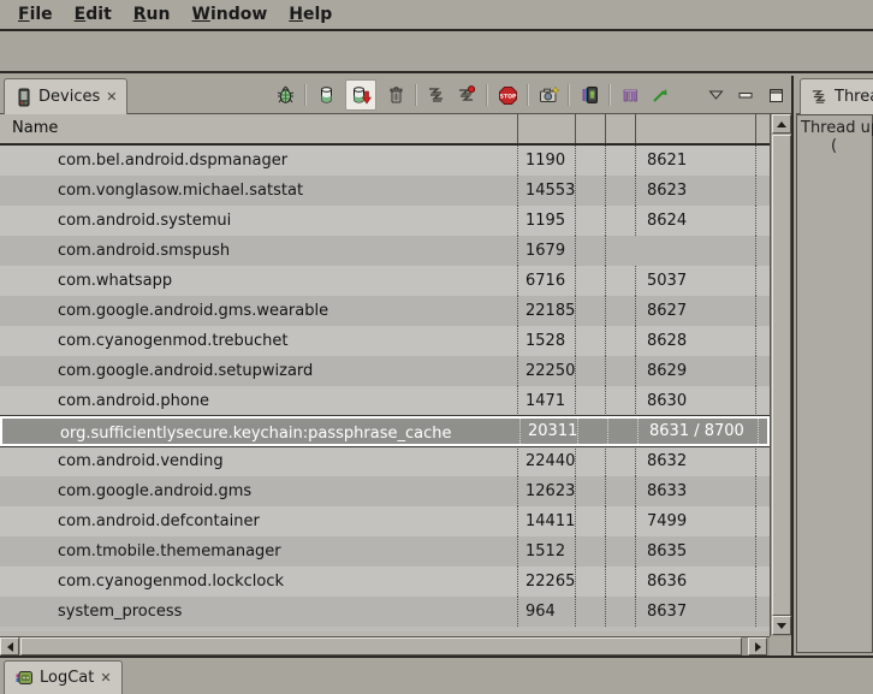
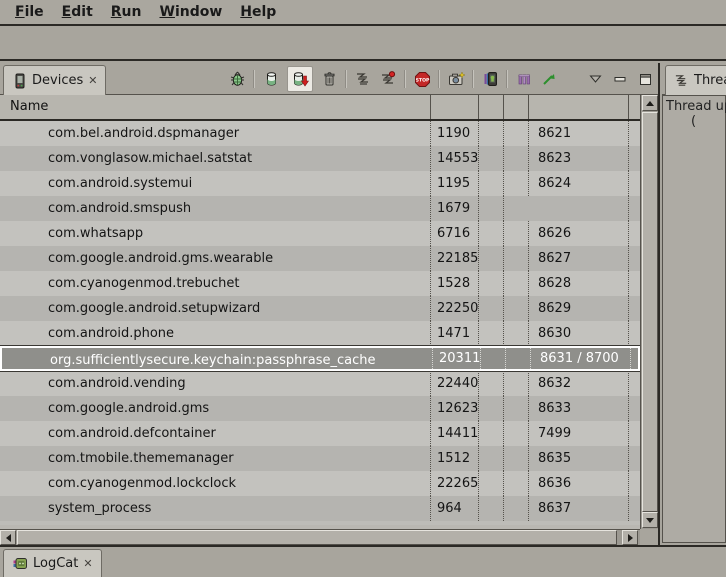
  File
  Edit
  Run
  Window
  Help
  Devices
  ✕
  Name
  com.bel.android.dspmanager
  1190
  8621
  com.vonglasow.michael.satstat
  14553
  8623
  com.android.systemui
  1195
  8624
  com.android.smspush
  1679
  com.whatsapp
  6716
- 5037
+ 8626
  com.google.android.gms.wearable
  22185
  8627
  com.cyanogenmod.trebuchet
  1528
  8628
  com.google.android.setupwizard
  22250
  8629
  com.android.phone
  1471
  8630
  org.sufficientlysecure.keychain:passphrase_cache
  20311
  8631 / 8700
  com.android.vending
  22440
  8632
  com.google.android.gms
  12623
  8633
  com.android.defcontainer
  14411
  7499
  com.tmobile.thememanager
  1512
  8635
  com.cyanogenmod.lockclock
  22265
  8636
  system_process
  964
  8637
  Thread u
  (
  LogCat
  ✕
